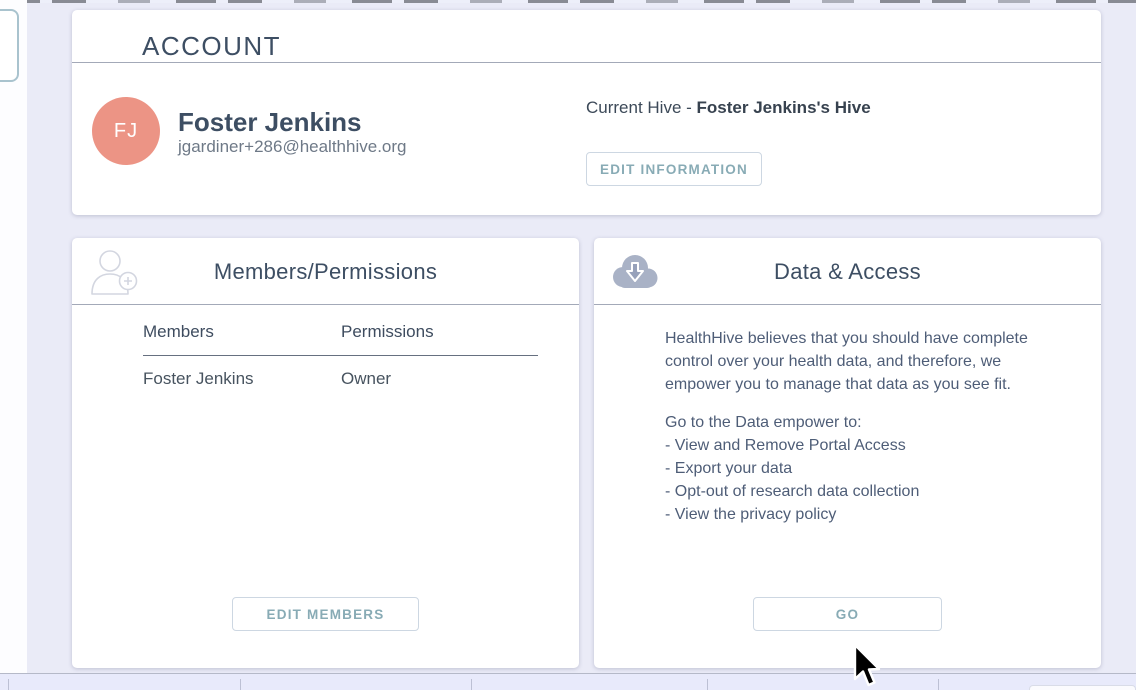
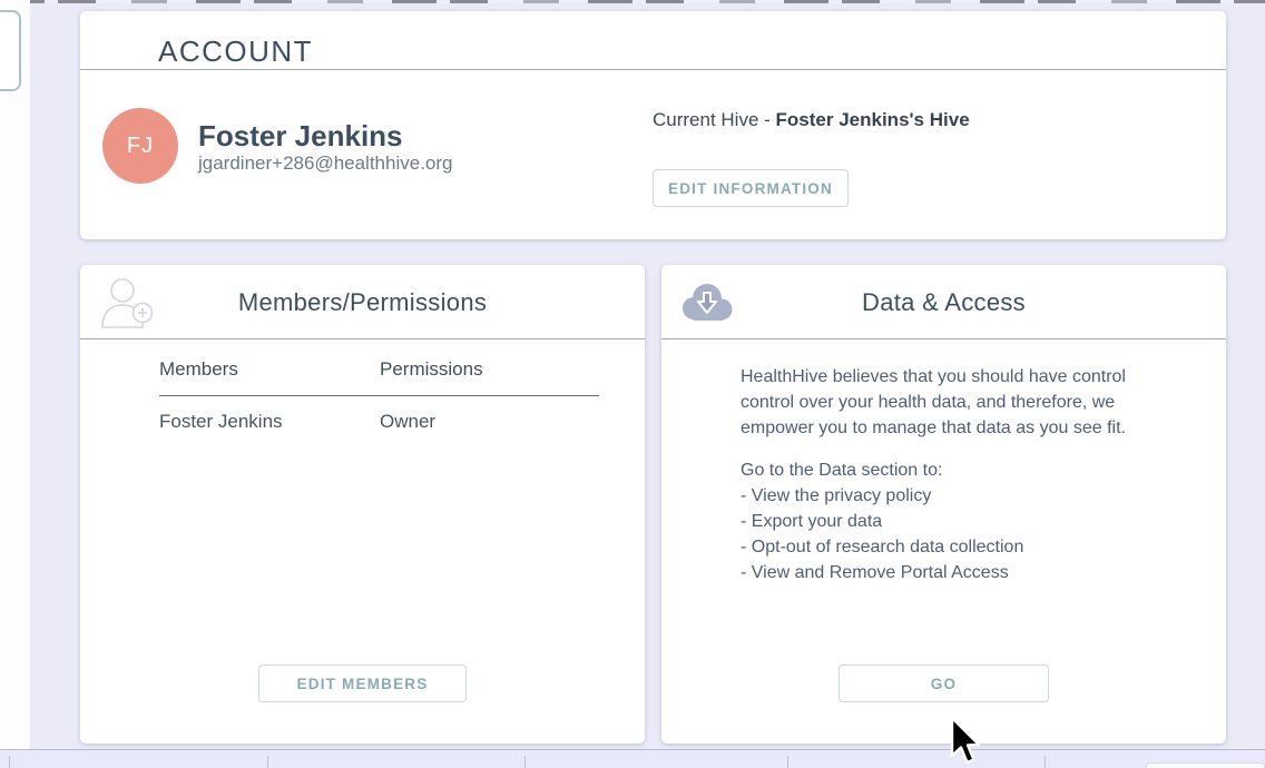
  ACCOUNT
  FJ
  Foster Jenkins
  jgardiner+286@healthhive.org
  Current Hive - Foster Jenkins's Hive
  EDIT INFORMATION
  Members/Permissions
  Members
  Permissions
  Foster Jenkins
  Owner
  EDIT MEMBERS
  Data & Access
- HealthHive believes that you should have complete control over your health data, and therefore, we empower you to manage that data as you see fit.
+ HealthHive believes that you should have control control over your health data, and therefore, we empower you to manage that data as you see fit.
- Go to the Data empower to:
+ Go to the Data section to:
- - View and Remove Portal Access
+ - View the privacy policy
  - Export your data
  - Opt-out of research data collection
- - View the privacy policy
+ - View and Remove Portal Access
  GO
